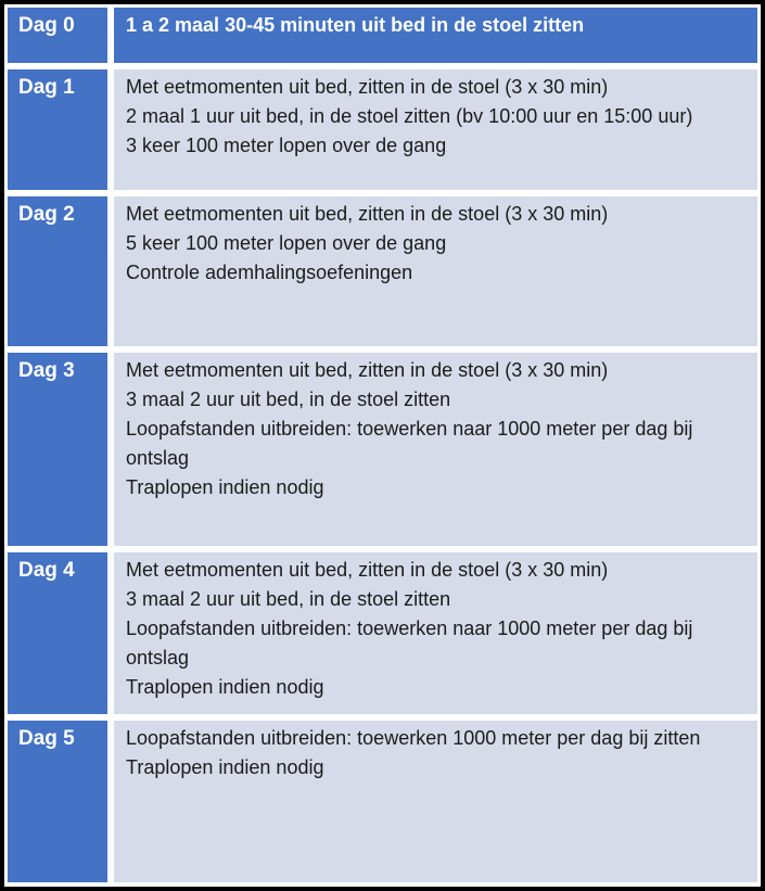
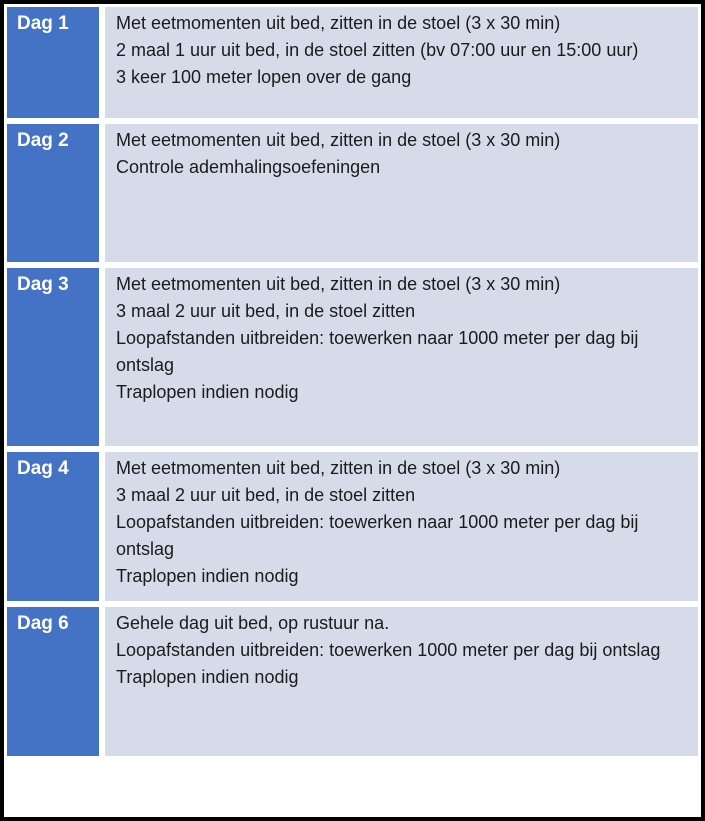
- Dag 0
- 1 a 2 maal 30-45 minuten uit bed in de stoel zitten
  Dag 1
  Met eetmomenten uit bed, zitten in de stoel (3 x 30 min)
- 2 maal 1 uur uit bed, in de stoel zitten (bv 10:00 uur en 15:00 uur)
+ 2 maal 1 uur uit bed, in de stoel zitten (bv 07:00 uur en 15:00 uur)
  3 keer 100 meter lopen over de gang
  Dag 2
  Met eetmomenten uit bed, zitten in de stoel (3 x 30 min)
- 5 keer 100 meter lopen over de gang
  Controle ademhalingsoefeningen
  Dag 3
  Met eetmomenten uit bed, zitten in de stoel (3 x 30 min)
  3 maal 2 uur uit bed, in de stoel zitten
  Loopafstanden uitbreiden: toewerken naar 1000 meter per dag bij ontslag
  Traplopen indien nodig
  Dag 4
  Met eetmomenten uit bed, zitten in de stoel (3 x 30 min)
  3 maal 2 uur uit bed, in de stoel zitten
  Loopafstanden uitbreiden: toewerken naar 1000 meter per dag bij ontslag
  Traplopen indien nodig
- Dag 5
+ Dag 6
+ Gehele dag uit bed, op rustuur na.
- Loopafstanden uitbreiden: toewerken 1000 meter per dag bij zitten
+ Loopafstanden uitbreiden: toewerken 1000 meter per dag bij ontslag
  Traplopen indien nodig
